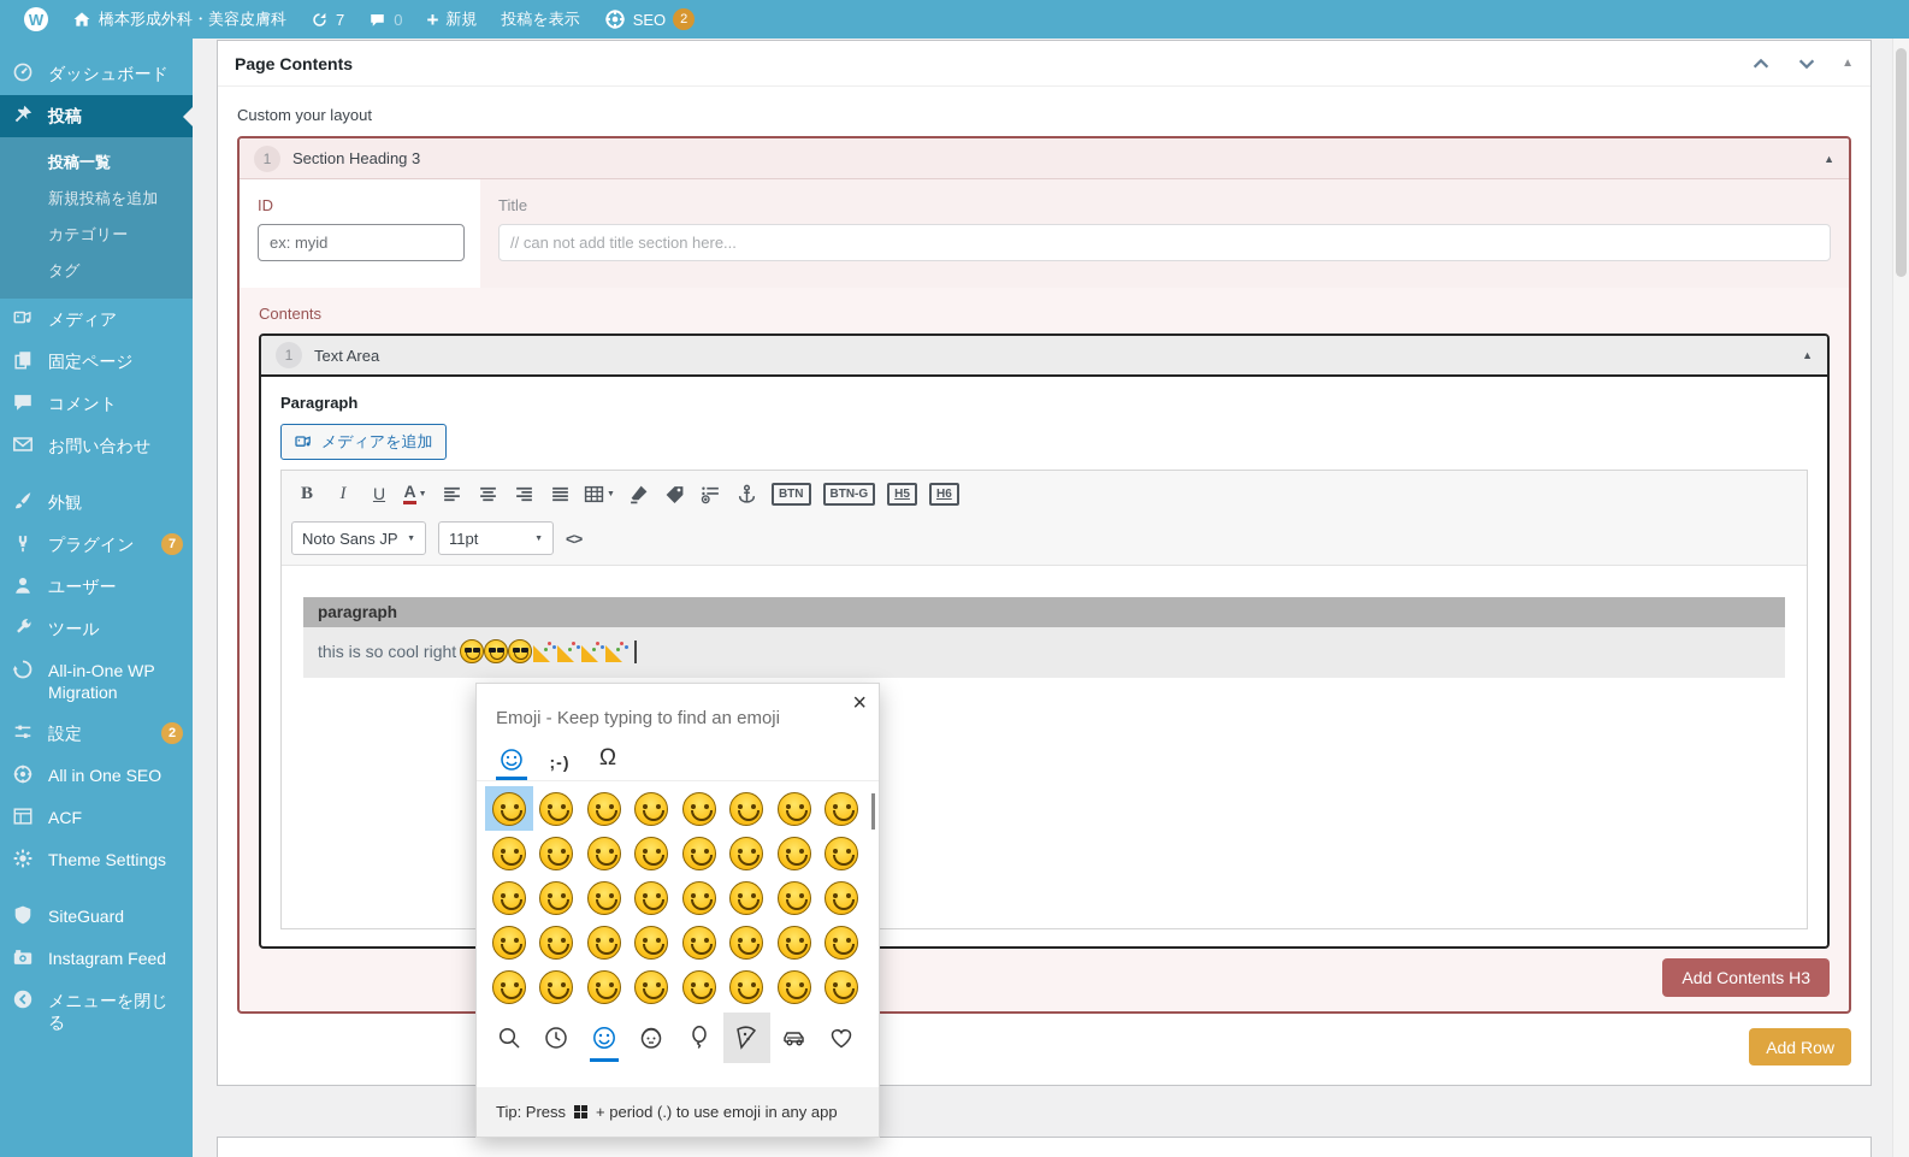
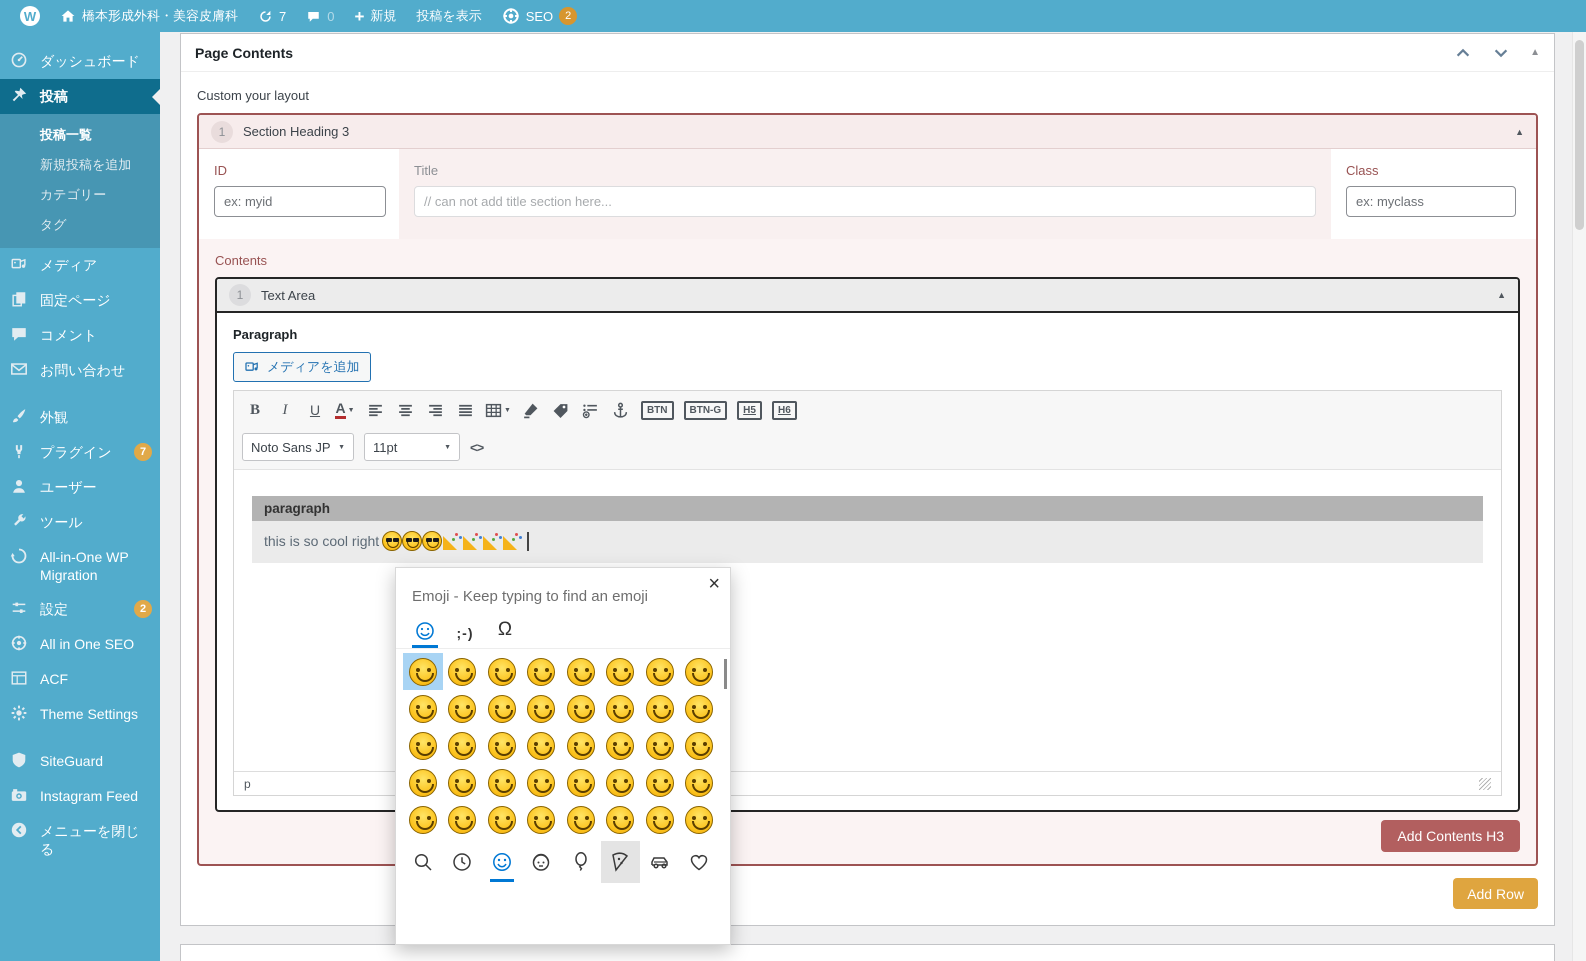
  W
  橋本形成外科・美容皮膚科
  7
  0
  +
  新規
  投稿を表示
  SEO
  2
  ダッシュボード
  投稿
  投稿一覧
  新規投稿を追加
  カテゴリー
  タグ
  メディア
  固定ページ
  コメント
  お問い合わせ
  外観
  プラグイン
  7
  ユーザー
  ツール
  All-in-One WP Migration
  設定
  2
  All in One SEO
  ACF
  Theme Settings
  SiteGuard
  Instagram Feed
  メニューを閉じる
  Page Contents
  ▲
  Custom your layout
  1
  Section Heading 3
  ▲
  ID
  ex: myid
  Title
  // can not add title section here...
+ Class
+ ex: myclass
  Contents
  1
  Text Area
  ▲
  Paragraph
  メディアを追加
  B
  I
  U
  A
  BTN
  BTN-G
  H5
  H6
  Noto Sans JP
  11pt
  <>
  paragraph
  this is so cool right
+ p
  Add Contents H3
  Add Row
  ×
  Emoji - Keep typing to find an emoji
  ;-)
  Ω
- Tip: Press
- + period (.) to use emoji in any app
